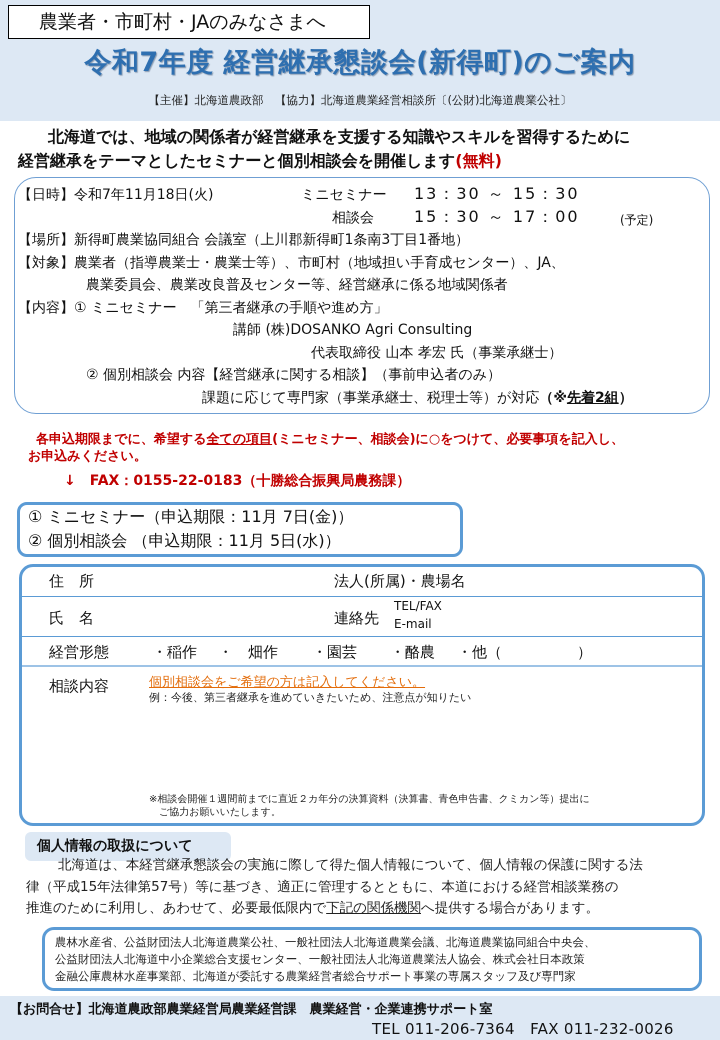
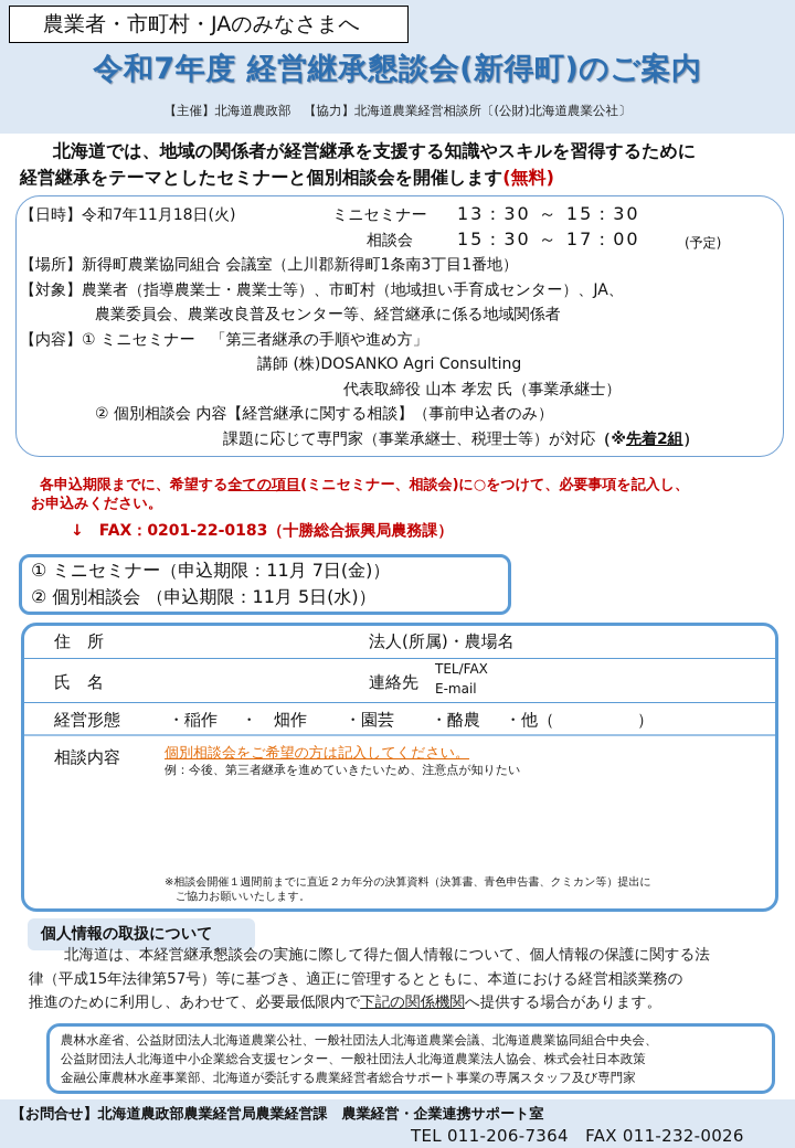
  農業者・市町村・JAのみなさまへ
  令和7年度 経営継承懇談会(新得町)のご案内
  【主催】北海道農政部 【協力】北海道農業経営相談所〔(公財)北海道農業公社〕
  北海道では、地域の関係者が経営継承を支援する知識やスキルを習得するために
  経営継承をテーマとしたセミナーと個別相談会を開催します(無料)
  【日時】令和7年11月18日(火)
  ミニセミナー
  13：30 ～ 15：30
  相談会
  15：30 ～ 17：00
  (予定)
  【場所】新得町農業協同組合 会議室（上川郡新得町1条南3丁目1番地）
  【対象】農業者（指導農業士・農業士等）、市町村（地域担い手育成センター）、JA、
  農業委員会、農業改良普及センター等、経営継承に係る地域関係者
  【内容】① ミニセミナー 「第三者継承の手順や進め方」
  講師 (株)DOSANKO Agri Consulting
  代表取締役 山本 孝宏 氏（事業承継士）
  ② 個別相談会 内容【経営継承に関する相談】（事前申込者のみ）
  課題に応じて専門家（事業承継士、税理士等）が対応（※先着2組）
  各申込期限までに、希望する全ての項目(ミニセミナー、相談会)に○をつけて、必要事項を記入し、
  お申込みください。
- ↓ FAX：0155-22-0183（十勝総合振興局農務課）
+ ↓ FAX：0201-22-0183（十勝総合振興局農務課）
  ① ミニセミナー（申込期限：11月 7日(金)）
  ② 個別相談会 （申込期限：11月 5日(水)）
  住 所
  法人(所属)・農場名
  氏 名
  連絡先
  TEL/FAX
  E-mail
  経営形態
  ・稲作
  ・ 畑作
  ・園芸
  ・酪農
  ・他（ ）
  相談内容
  個別相談会をご希望の方は記入してください。
  例：今後、第三者継承を進めていきたいため、注意点が知りたい
  ※相談会開催１週間前までに直近２カ年分の決算資料（決算書、青色申告書、クミカン等）提出に
  ご協力お願いいたします。
  個人情報の取扱について
  北海道は、本経営継承懇談会の実施に際して得た個人情報について、個人情報の保護に関する法
  律（平成15年法律第57号）等に基づき、適正に管理するとともに、本道における経営相談業務の
  推進のために利用し、あわせて、必要最低限内で下記の関係機関へ提供する場合があります。
  農林水産省、公益財団法人北海道農業公社、一般社団法人北海道農業会議、北海道農業協同組合中央会、
  公益財団法人北海道中小企業総合支援センター、一般社団法人北海道農業法人協会、株式会社日本政策
  金融公庫農林水産事業部、北海道が委託する農業経営者総合サポート事業の専属スタッフ及び専門家
  【お問合せ】北海道農政部農業経営局農業経営課 農業経営・企業連携サポート室
  TEL 011-206-7364 FAX 011-232-0026
